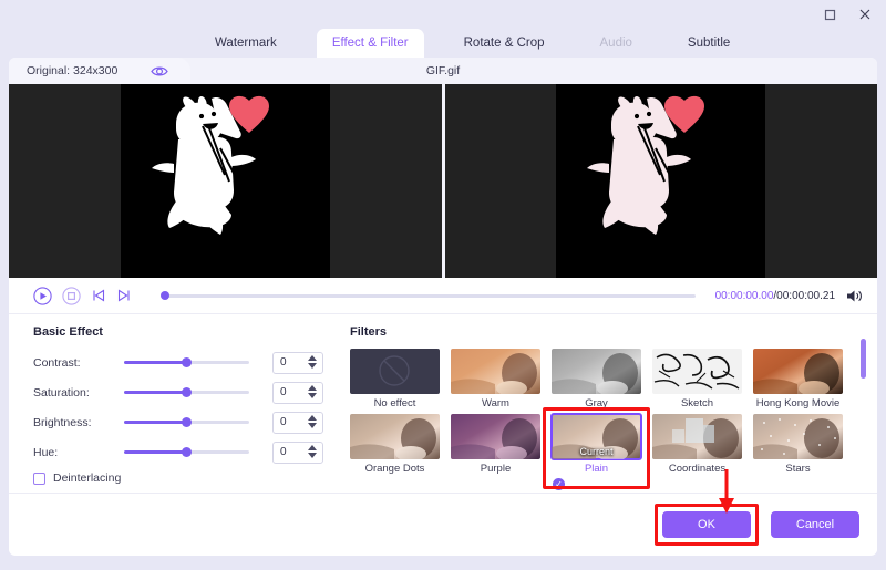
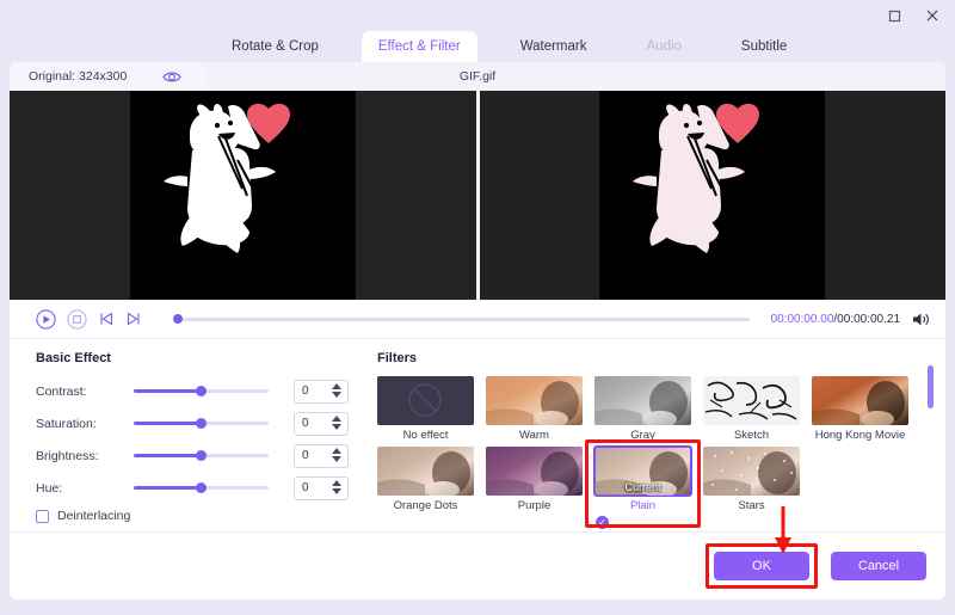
- Watermark
+ Rotate & Crop
  Effect & Filter
- Rotate & Crop
+ Watermark
  Audio
  Subtitle
  GIF.gif
  Original: 324x300
  00:00:00.00/00:00:00.21
  Basic Effect
  Contrast:
  0
  Saturation:
  0
  Brightness:
  0
  Hue:
  0
  Deinterlacing
  Filters
  No effect
  Warm
  Gray
  Sketch
  Hong Kong Movie
  Orange Dots
  Purple
  Current
  ✓
  Plain
- Coordinates
  Stars
  OK
  Cancel
